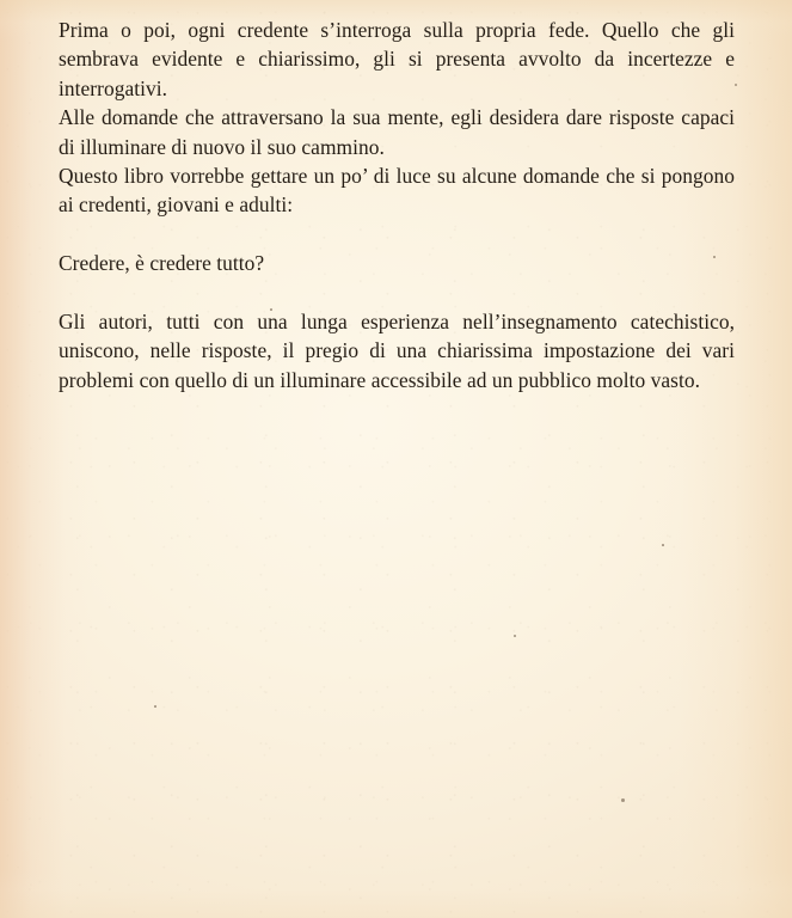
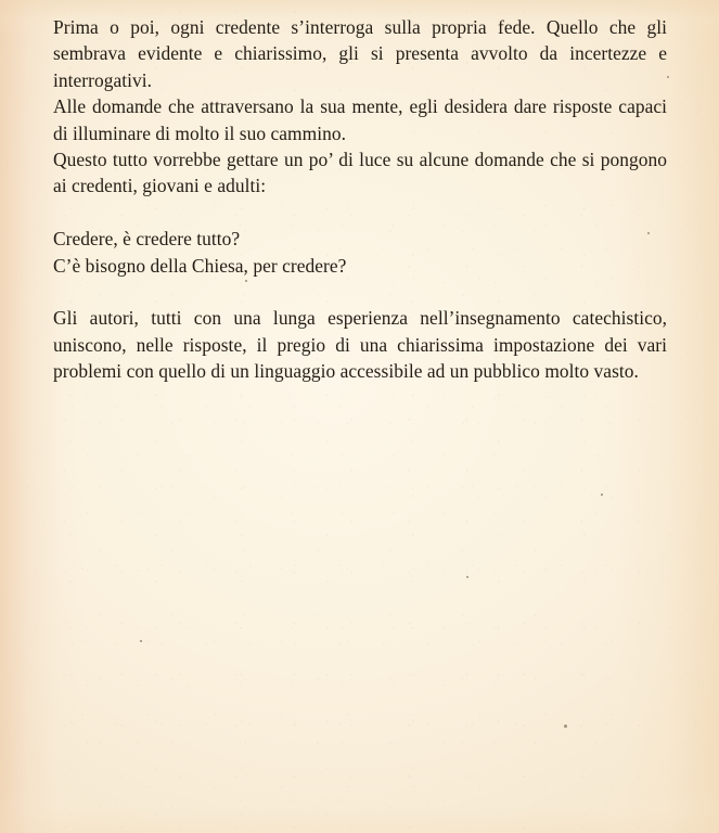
  Prima o poi, ogni credente s’interroga sulla propria fede. Quello che gli sembrava evidente e chiarissimo, gli si presenta avvolto da incertezze e interrogativi.
- Alle domande che attraversano la sua mente, egli desidera dare risposte capaci di illuminare di nuovo il suo cammino.
+ Alle domande che attraversano la sua mente, egli desidera dare risposte capaci di illuminare di molto il suo cammino.
- Questo libro vorrebbe gettare un po’ di luce su alcune domande che si pongono ai credenti, giovani e adulti:
+ Questo tutto vorrebbe gettare un po’ di luce su alcune domande che si pongono ai credenti, giovani e adulti:
  Credere, è credere tutto?
+ C’è bisogno della Chiesa, per credere?
- Gli autori, tutti con una lunga esperienza nell’insegnamento catechistico, uniscono, nelle risposte, il pregio di una chiarissima impostazione dei vari problemi con quello di un illuminare accessibile ad un pubblico molto vasto.
+ Gli autori, tutti con una lunga esperienza nell’insegnamento catechistico, uniscono, nelle risposte, il pregio di una chiarissima impostazione dei vari problemi con quello di un linguaggio accessibile ad un pubblico molto vasto.
